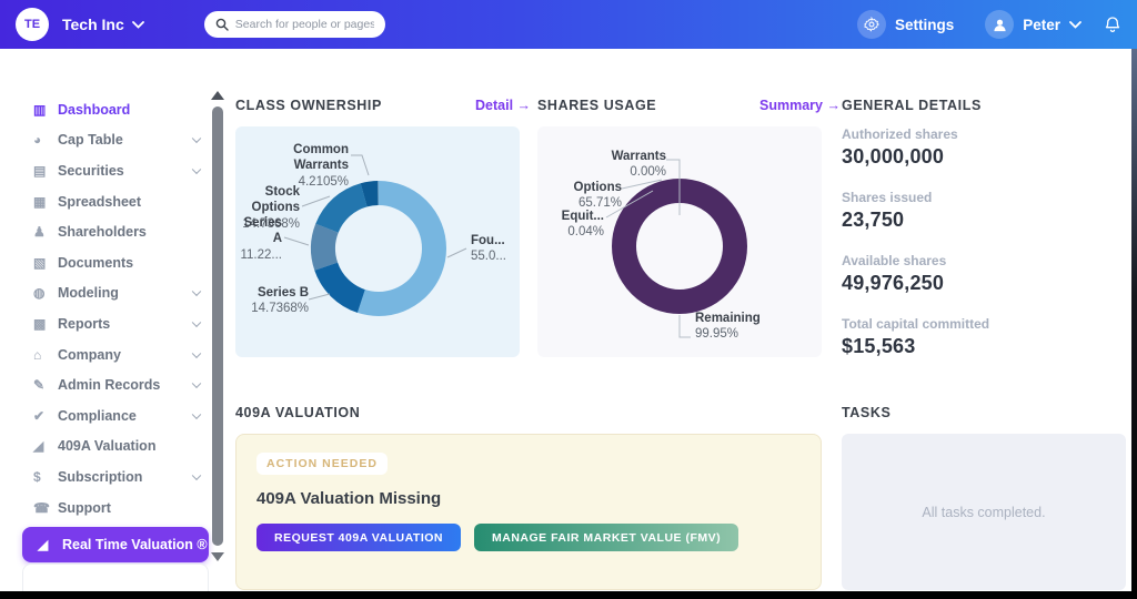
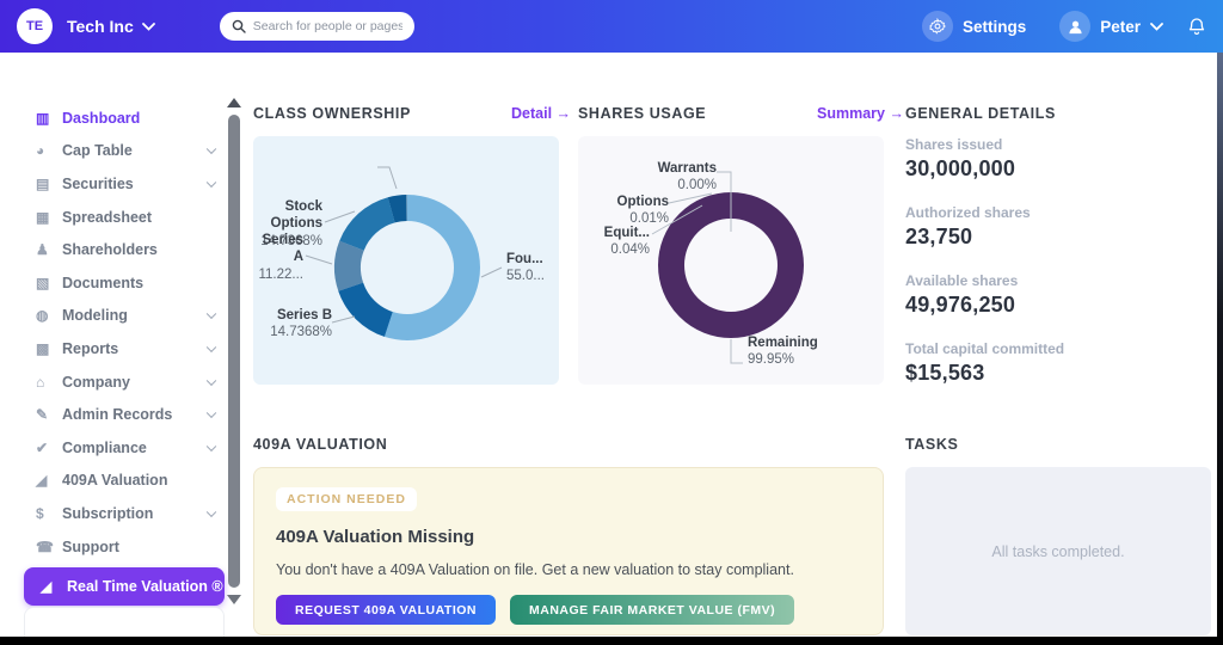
  TE
  Tech Inc
  Search for people or pages
  Settings
  Peter
  ▥
  Dashboard
  ◕
  Cap Table
  ▤
  Securities
  ▦
  Spreadsheet
  ♟
  Shareholders
  ▧
  Documents
  ◍
  Modeling
  ▩
  Reports
  ⌂
  Company
  ✎
  Admin Records
  ✔
  Compliance
  ◢
  409A Valuation
  $
  Subscription
  ☎
  Support
  ◢
  Real Time Valuation ®
  CLASS OWNERSHIP
  Detail →
  SHARES USAGE
  Summary →
  GENERAL DETAILS
- Common Warrants
- 4.2105%
  Stock Options
  14.7368%
  Series A
  11.22...
  Series B
  14.7368%
  Fou...
  55.0...
  Warrants
  0.00%
  Options
- 65.71%
+ 0.01%
  Equit...
  0.04%
  Remaining
  99.95%
- Authorized shares
+ Shares issued
  30,000,000
- Shares issued
+ Authorized shares
  23,750
  Available shares
  49,976,250
  Total capital committed
  $15,563
  409A VALUATION
  TASKS
  ACTION NEEDED
  409A Valuation Missing
+ You don't have a 409A Valuation on file. Get a new valuation to stay compliant.
  REQUEST 409A VALUATION
  MANAGE FAIR MARKET VALUE (FMV)
  All tasks completed.
